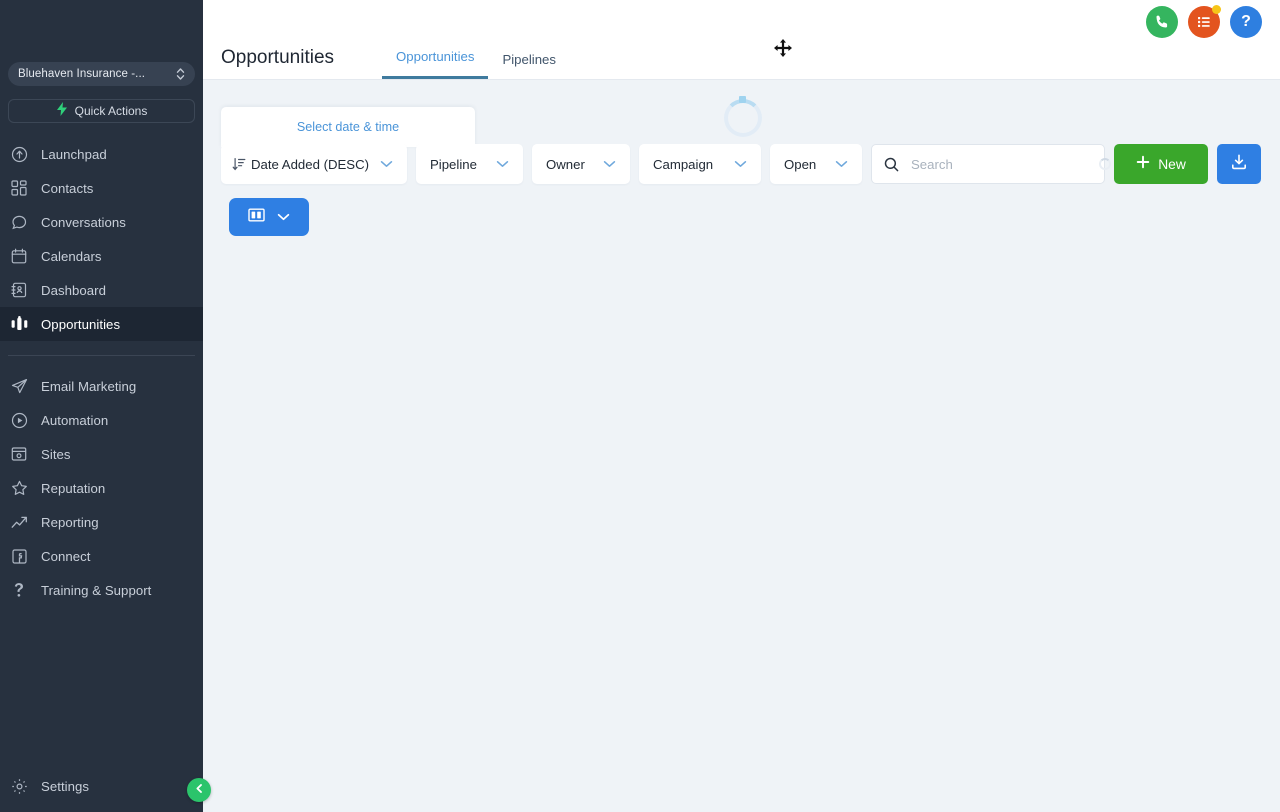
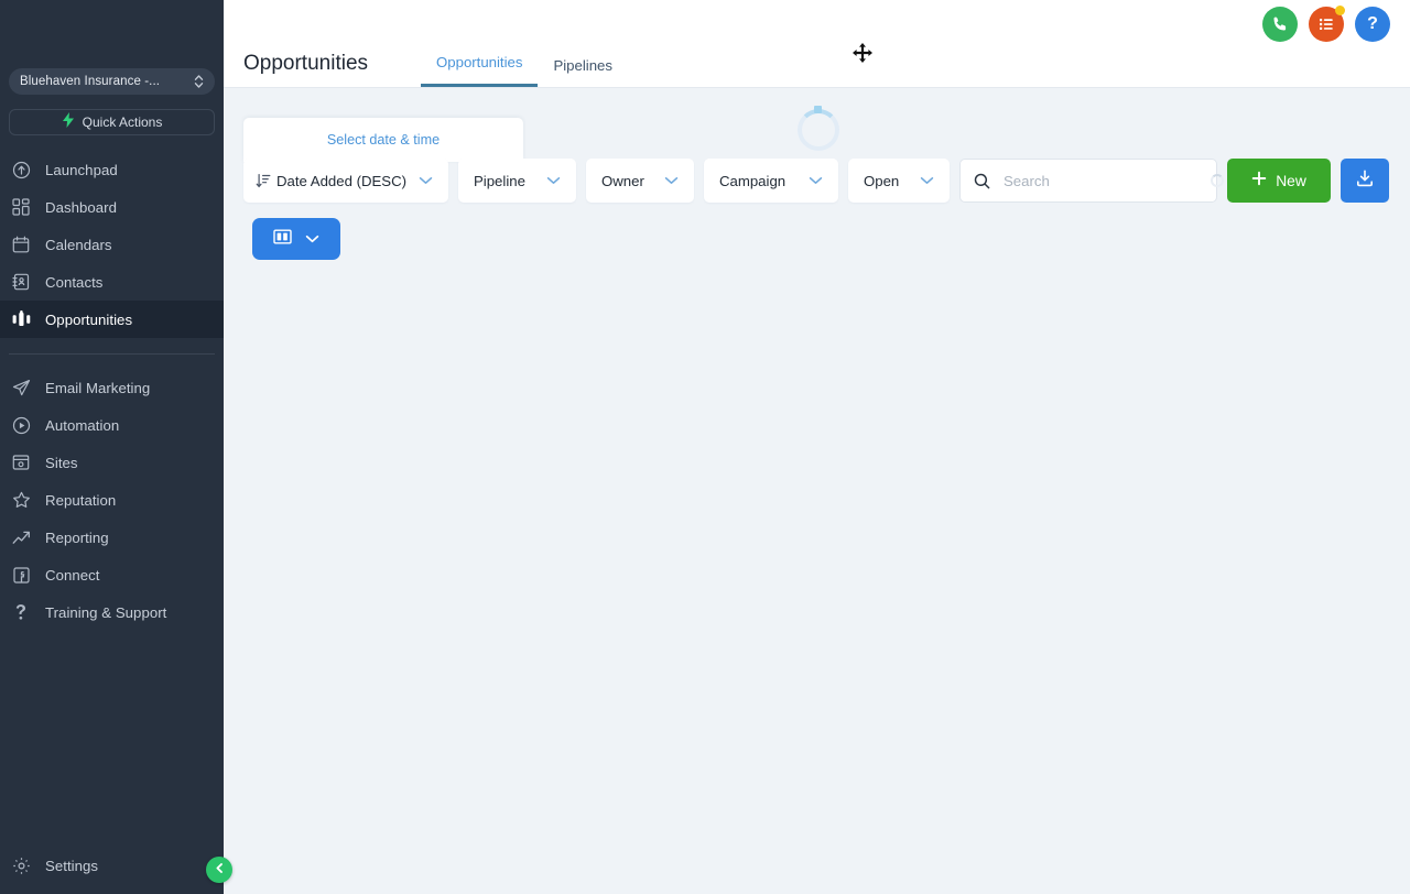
  Bluehaven Insurance -...
  Quick Actions
  Launchpad
- Contacts
+ Dashboard
- Conversations
  Calendars
- Dashboard
+ Contacts
  Opportunities
  Email Marketing
  Automation
  Sites
  Reputation
  Reporting
  Connect
  Training & Support
  Settings
  ?
  Opportunities
  Opportunities
  Pipelines
  Select date & time
  Date Added (DESC)
  Pipeline
  Owner
  Campaign
  Open
  Search
  New
